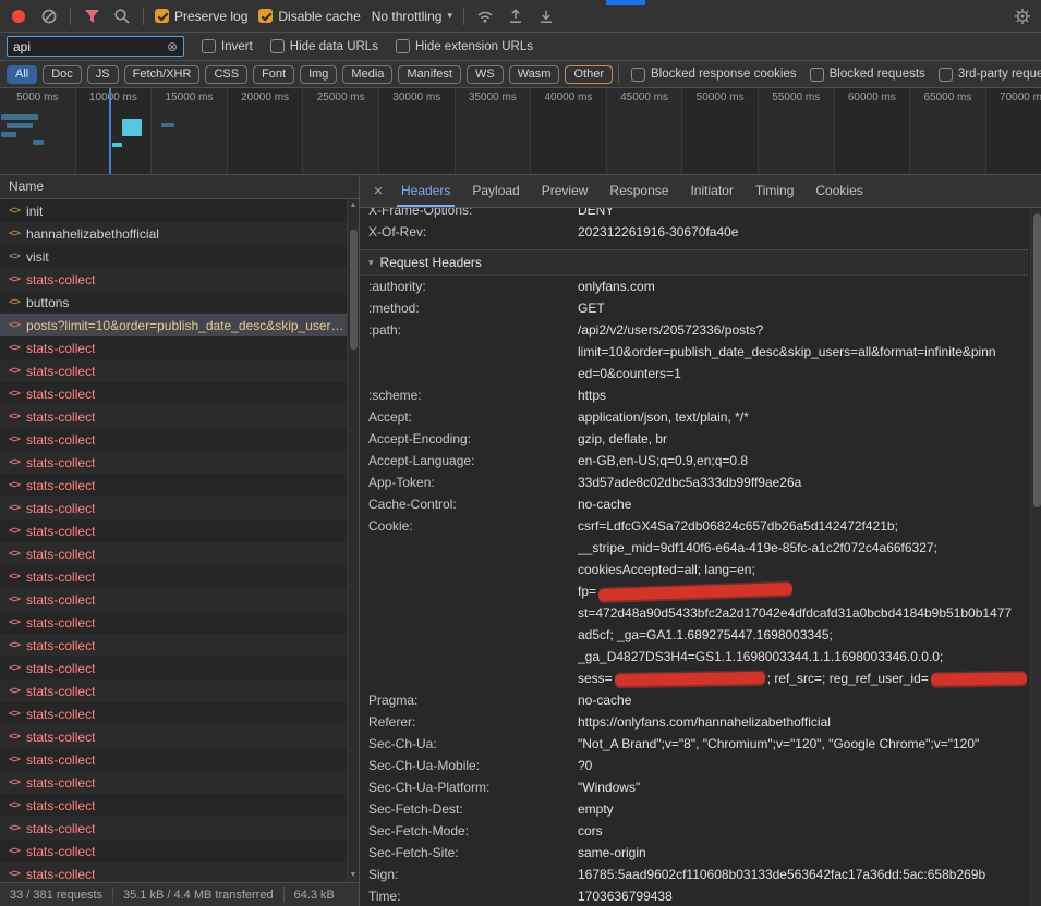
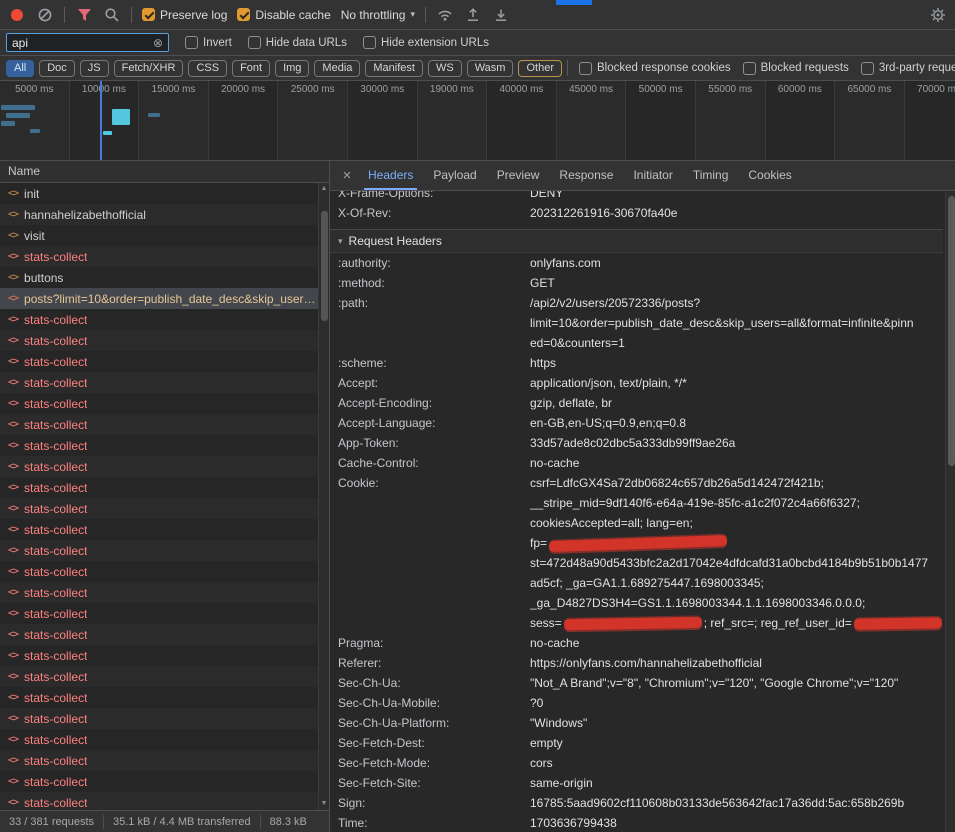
  Preserve log
  Disable cache
  No throttling
  ▾
  api
  ⊗
  Invert
  Hide data URLs
  Hide extension URLs
  All
  Doc
  JS
  Fetch/XHR
  CSS
  Font
  Img
  Media
  Manifest
  WS
  Wasm
  Other
  Blocked response cookies
  Blocked requests
  3rd-party reque
  5000 ms
  1000 ms
  15000 ms
  20000 ms
  25000 ms
  30000 ms
- 35000 ms
+ 19000 ms
  40000 ms
  45000 ms
  50000 ms
  55000 ms
  60000 ms
  65000 ms
  70000 m
  Name
  <>
  init
  <>
  hannahelizabethofficial
  <>
  visit
  <>
  stats-collect
  <>
  buttons
  <>
  posts?limit=10&order=publish_date_desc&skip_user…
  <>
  stats-collect
  <>
  stats-collect
  <>
  stats-collect
  <>
  stats-collect
  <>
  stats-collect
  <>
  stats-collect
  <>
  stats-collect
  <>
  stats-collect
  <>
  stats-collect
  <>
  stats-collect
  <>
  stats-collect
  <>
  stats-collect
  <>
  stats-collect
  <>
  stats-collect
  <>
  stats-collect
  <>
  stats-collect
  <>
  stats-collect
  <>
  stats-collect
  <>
  stats-collect
  <>
  stats-collect
  <>
  stats-collect
  <>
  stats-collect
  <>
  stats-collect
  <>
  stats-collect
  33 / 381 requests
  35.1 kB / 4.4 MB transferred
- 64.3 kB
+ 88.3 kB
  ×
  Headers
  Payload
  Preview
  Response
  Initiator
  Timing
  Cookies
  X-Frame-Options:
  DENY
  X-Of-Rev:
  202312261916-30670fa40e
  ▾
  Request Headers
  :authority:
  onlyfans.com
  :method:
  GET
  :path:
  /api2/v2/users/20572336/posts?
  limit=10&order=publish_date_desc&skip_users=all&format=infinite&pinn
  ed=0&counters=1
  :scheme:
  https
  Accept:
  application/json, text/plain, */*
  Accept-Encoding:
  gzip, deflate, br
  Accept-Language:
  en-GB,en-US;q=0.9,en;q=0.8
  App-Token:
  33d57ade8c02dbc5a333db99ff9ae26a
  Cache-Control:
  no-cache
  Cookie:
  csrf=LdfcGX4Sa72db06824c657db26a5d142472f421b;
  __stripe_mid=9df140f6-e64a-419e-85fc-a1c2f072c4a66f6327;
  cookiesAccepted=all; lang=en;
  fp=
  st=472d48a90d5433bfc2a2d17042e4dfdcafd31a0bcbd4184b9b51b0b1477
  ad5cf; _ga=GA1.1.689275447.1698003345;
  _ga_D4827DS3H4=GS1.1.1698003344.1.1.1698003346.0.0.0;
  sess=
  ; ref_src=; reg_ref_user_id=
  Pragma:
  no-cache
  Referer:
  https://onlyfans.com/hannahelizabethofficial
  Sec-Ch-Ua:
  "Not_A Brand";v="8", "Chromium";v="120", "Google Chrome";v="120"
  Sec-Ch-Ua-Mobile:
  ?0
  Sec-Ch-Ua-Platform:
  "Windows"
  Sec-Fetch-Dest:
  empty
  Sec-Fetch-Mode:
  cors
  Sec-Fetch-Site:
  same-origin
  Sign:
  16785:5aad9602cf110608b03133de563642fac17a36dd:5ac:658b269b
  Time:
  1703636799438
